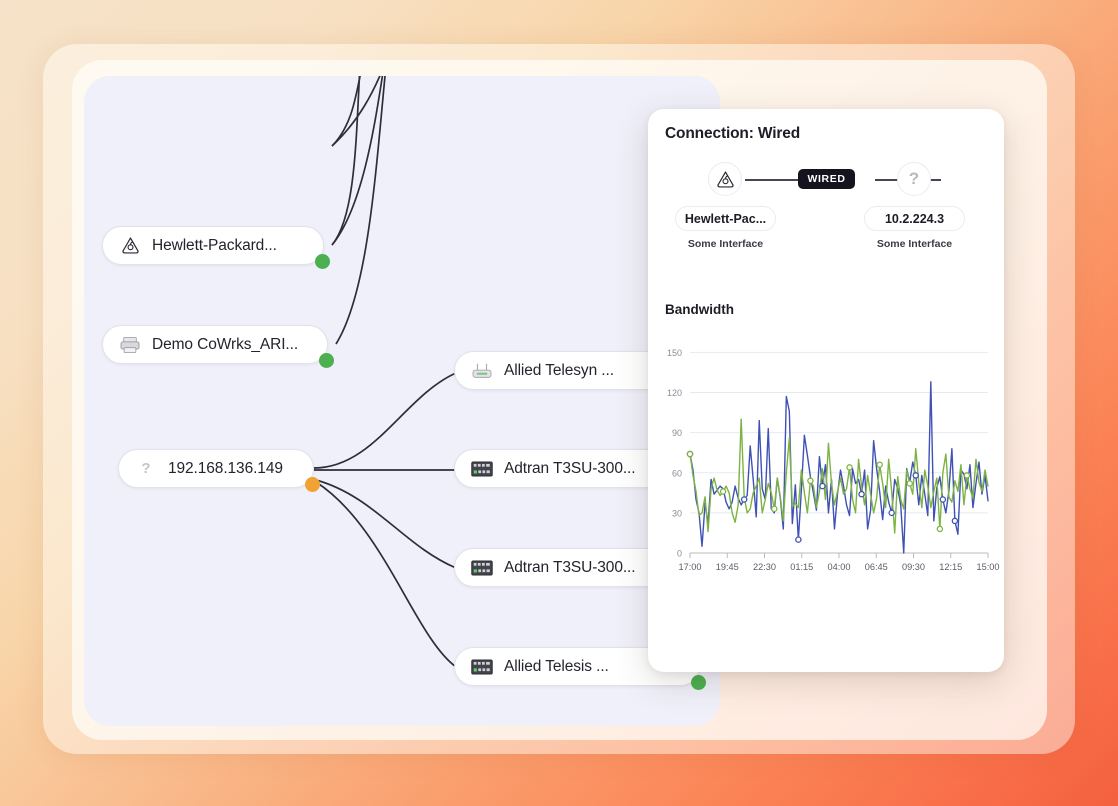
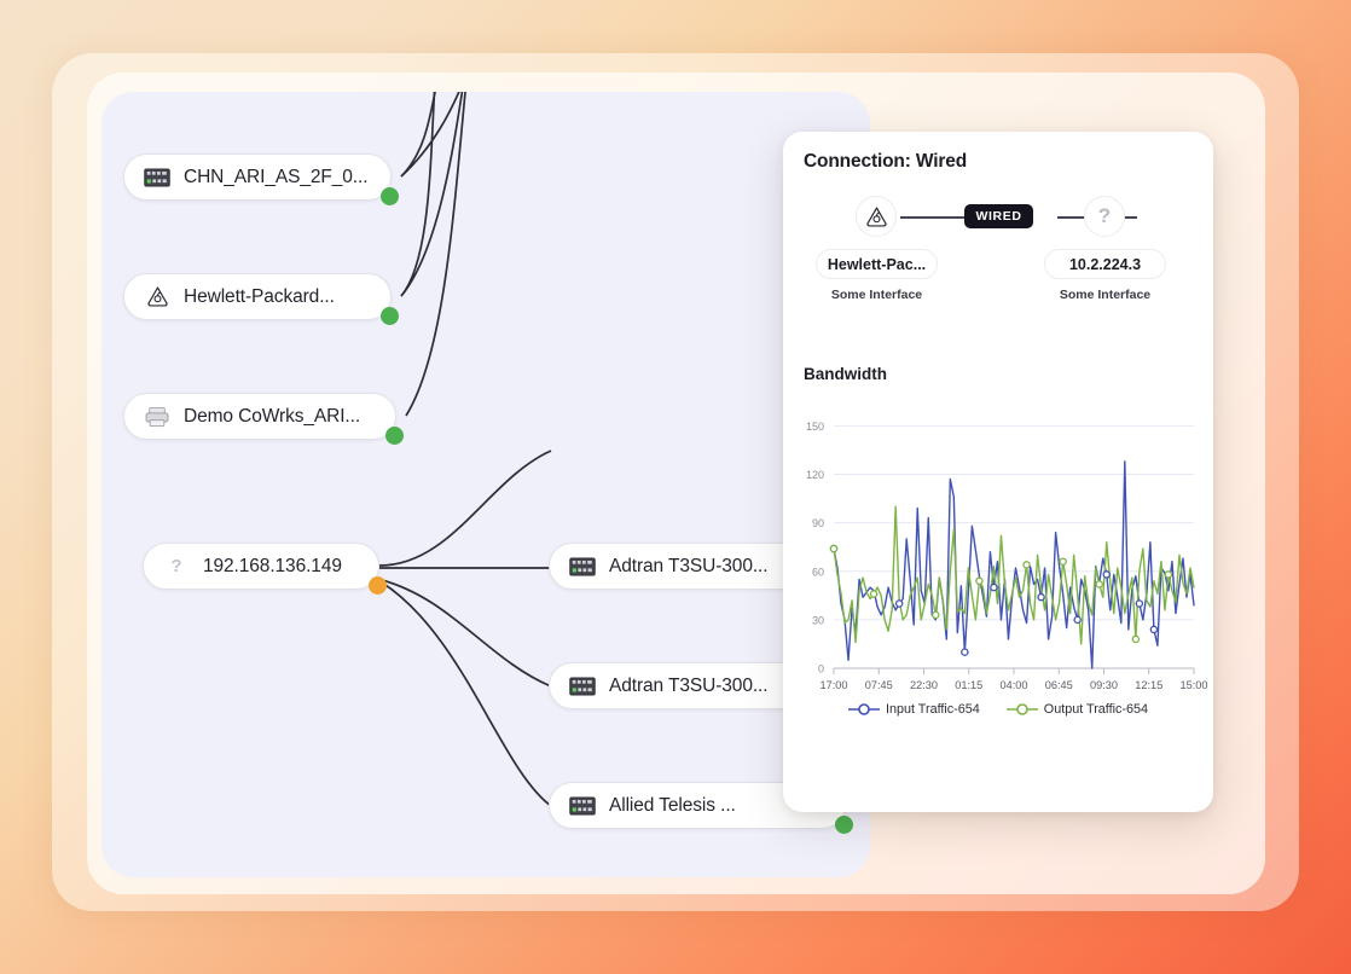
+ CHN_ARI_AS_2F_0...
  Hewlett-Packard...
  Demo CoWrks_ARI...
  ?
  192.168.136.149
- Allied Telesyn ...
  Adtran T3SU-300...
  Adtran T3SU-300...
  Allied Telesis ...
  Connection: Wired
  WIRED
  ?
  Hewlett-Pac...
  Some Interface
  10.2.224.3
  Some Interface
  Bandwidth
  0
  30
  60
  90
  120
  150
  17:00
- 19:45
+ 07:45
  22:30
  01:15
  04:00
  06:45
  09:30
  12:15
  15:00
+ Input Traffic-654
+ Output Traffic-654
